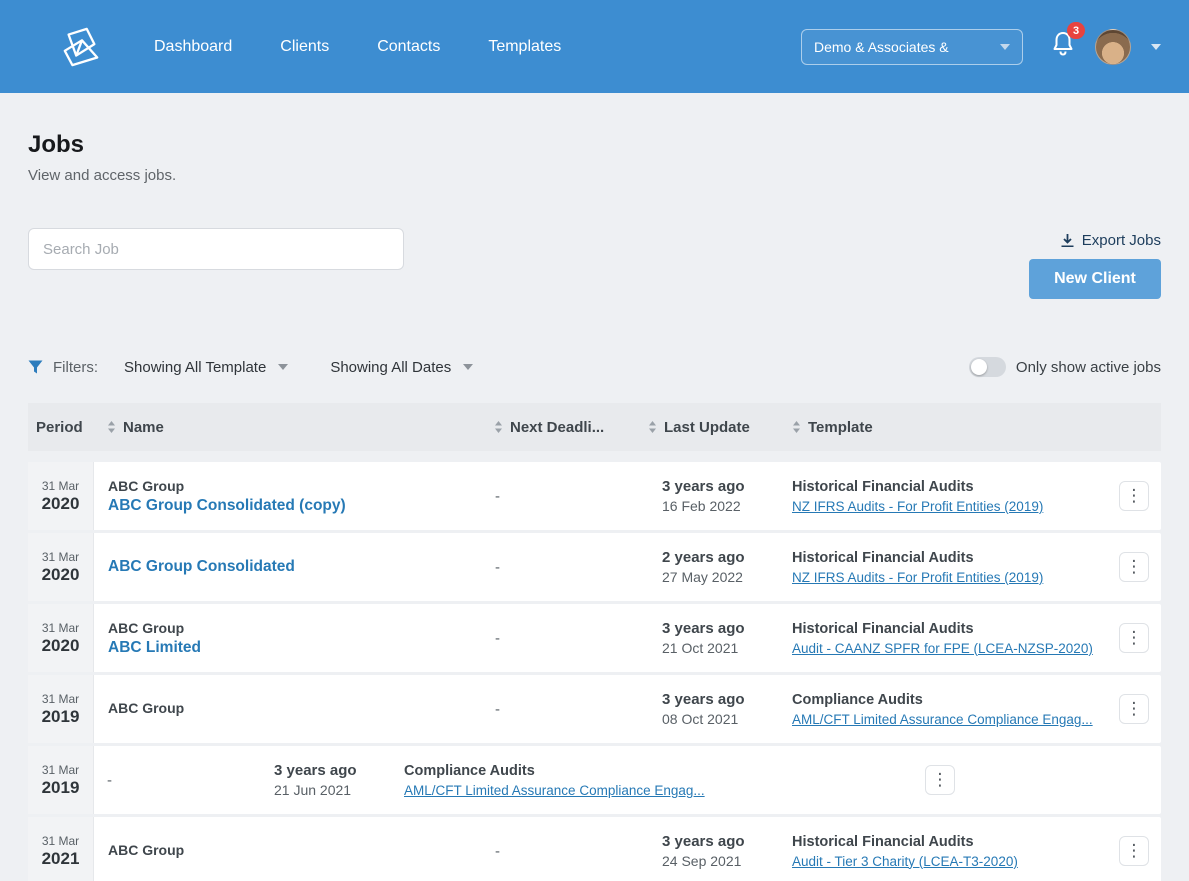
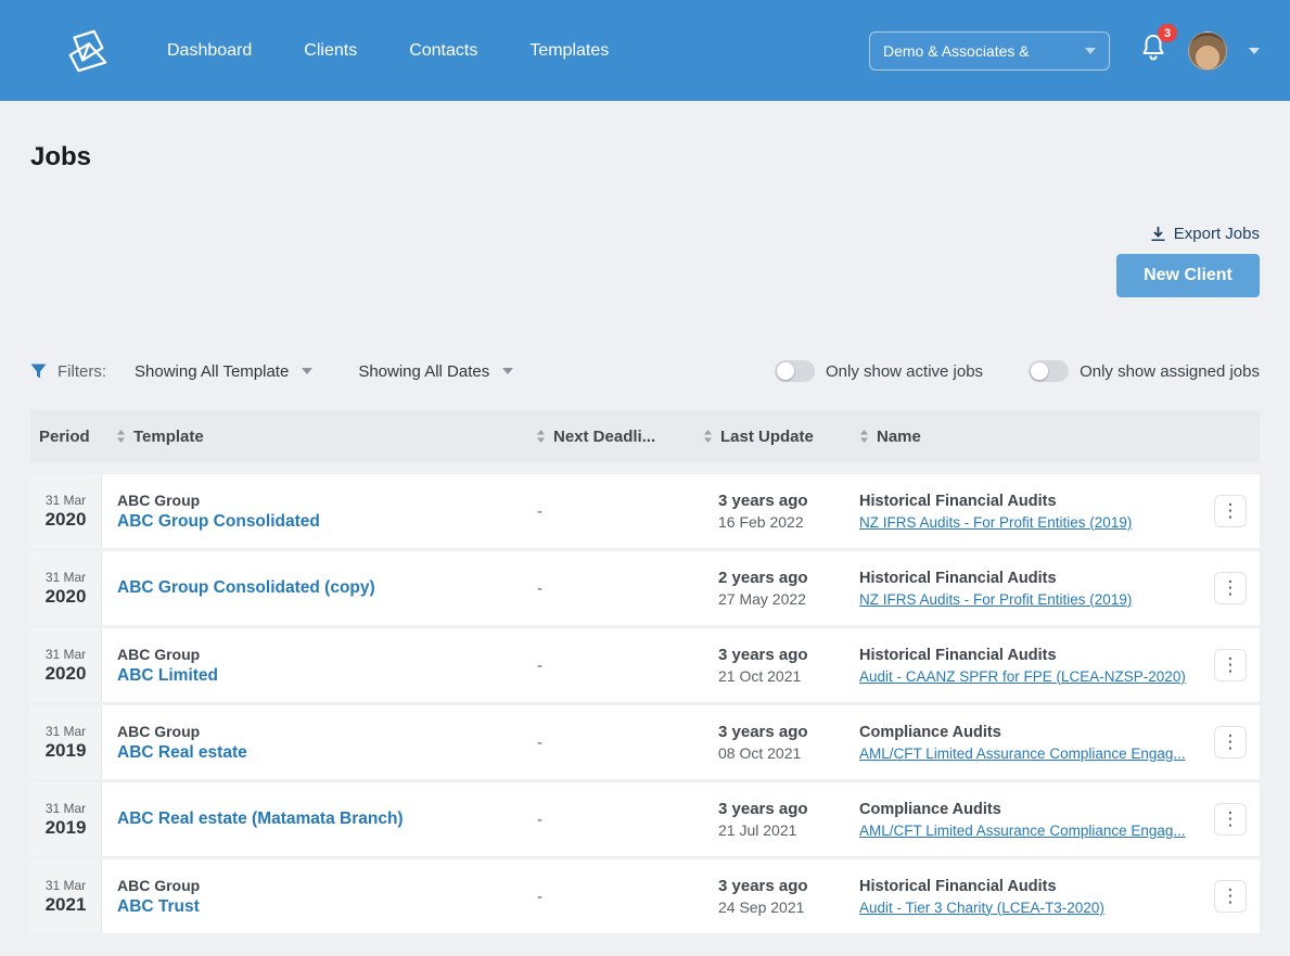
  Dashboard
  Clients
  Contacts
  Templates
  Demo & Associates &
  3
  Jobs
- View and access jobs.
- Search Job
  Export Jobs
  New Client
  Filters:
  Showing All Template
  Showing All Dates
  Only show active jobs
+ Only show assigned jobs
  Period
- Name
+ Template
  Next Deadli...
  Last Update
- Template
+ Name
  31 Mar
  2020
  ABC Group
- ABC Group Consolidated (copy)
+ ABC Group Consolidated
  -
  3 years ago
  16 Feb 2022
  Historical Financial Audits
  NZ IFRS Audits - For Profit Entities (2019)
  ⋮
  31 Mar
  2020
- ABC Group Consolidated
+ ABC Group Consolidated (copy)
  -
  2 years ago
  27 May 2022
  Historical Financial Audits
  NZ IFRS Audits - For Profit Entities (2019)
  ⋮
  31 Mar
  2020
  ABC Group
  ABC Limited
  -
  3 years ago
  21 Oct 2021
  Historical Financial Audits
  Audit - CAANZ SPFR for FPE (LCEA-NZSP-2020)
  ⋮
  31 Mar
  2019
  ABC Group
+ ABC Real estate
  -
  3 years ago
  08 Oct 2021
  Compliance Audits
  AML/CFT Limited Assurance Compliance Engag...
  ⋮
  31 Mar
  2019
+ ABC Real estate (Matamata Branch)
  -
  3 years ago
- 21 Jun 2021
+ 21 Jul 2021
  Compliance Audits
  AML/CFT Limited Assurance Compliance Engag...
  ⋮
  31 Mar
  2021
  ABC Group
+ ABC Trust
  -
  3 years ago
  24 Sep 2021
  Historical Financial Audits
  Audit - Tier 3 Charity (LCEA-T3-2020)
  ⋮
